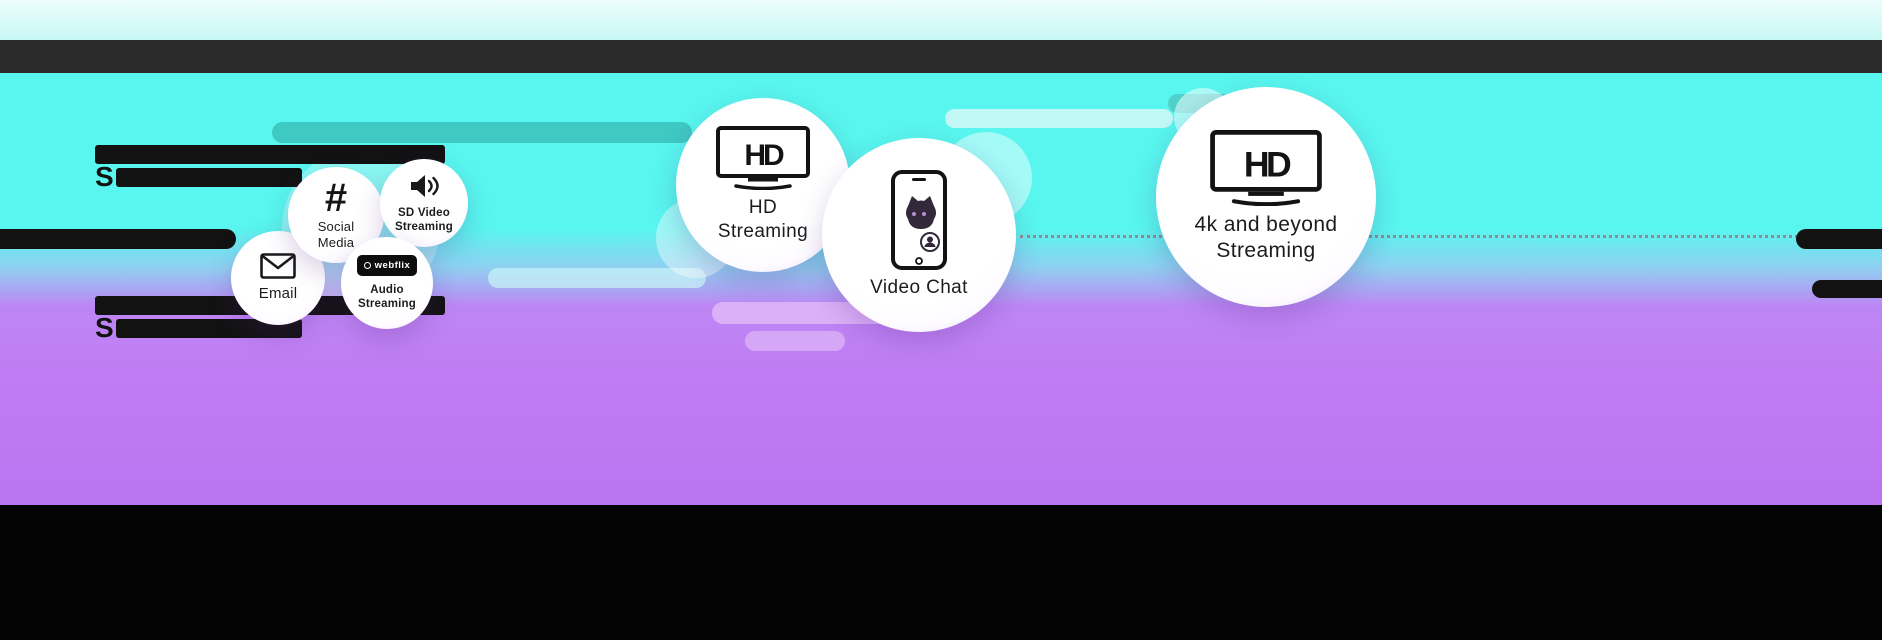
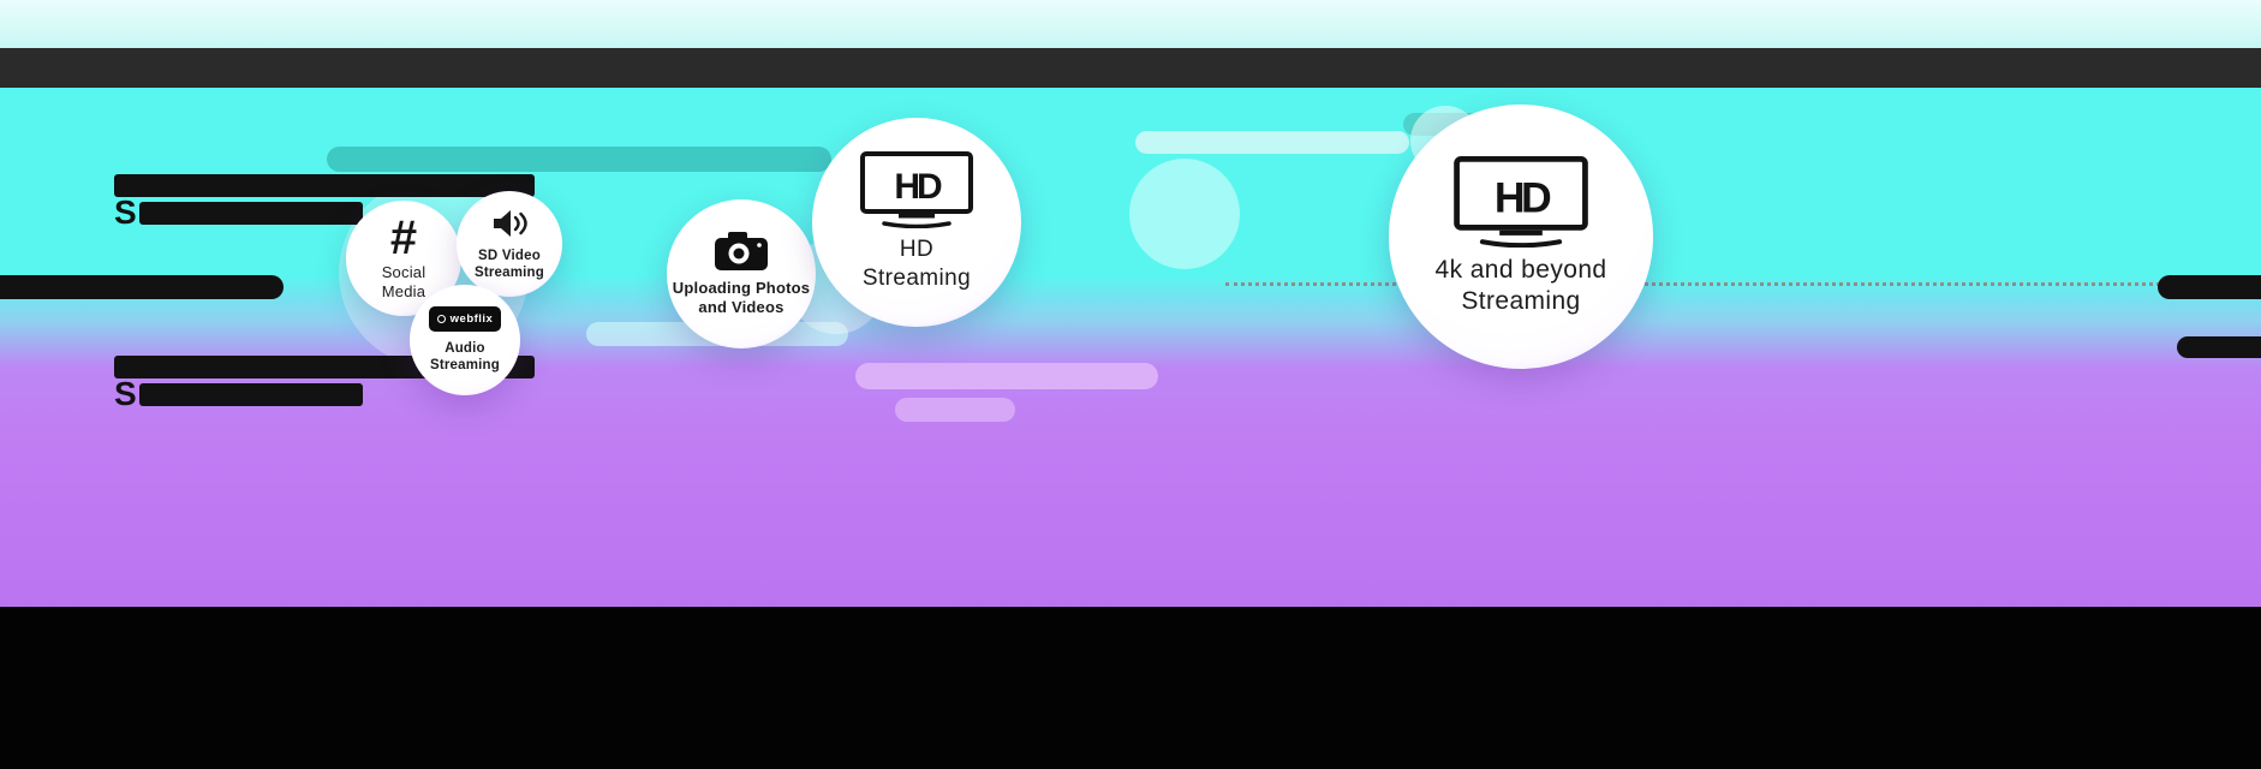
  S
  S
- Email
  #
  Social
  Media
  SD Video
  Streaming
  webflix
  Audio
  Streaming
+ Uploading Photos
+ and Videos
  HD
  HD
  Streaming
- Video Chat
  HD
  4k and beyond
  Streaming
